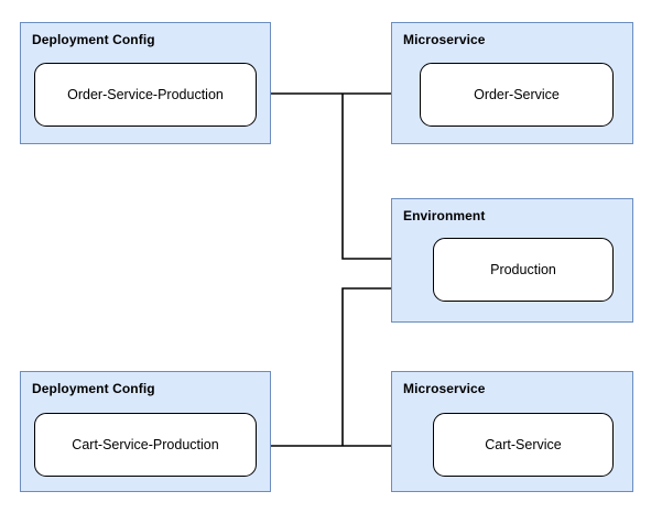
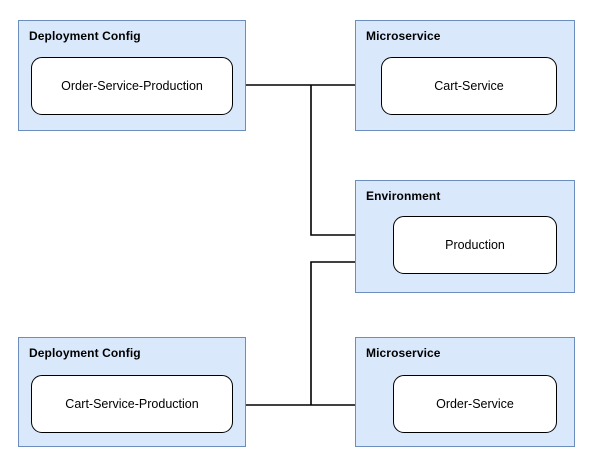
  Deployment Config
  Order-Service-Production
  Microservice
- Order-Service
+ Cart-Service
  Environment
  Production
  Deployment Config
  Cart-Service-Production
  Microservice
- Cart-Service
+ Order-Service
